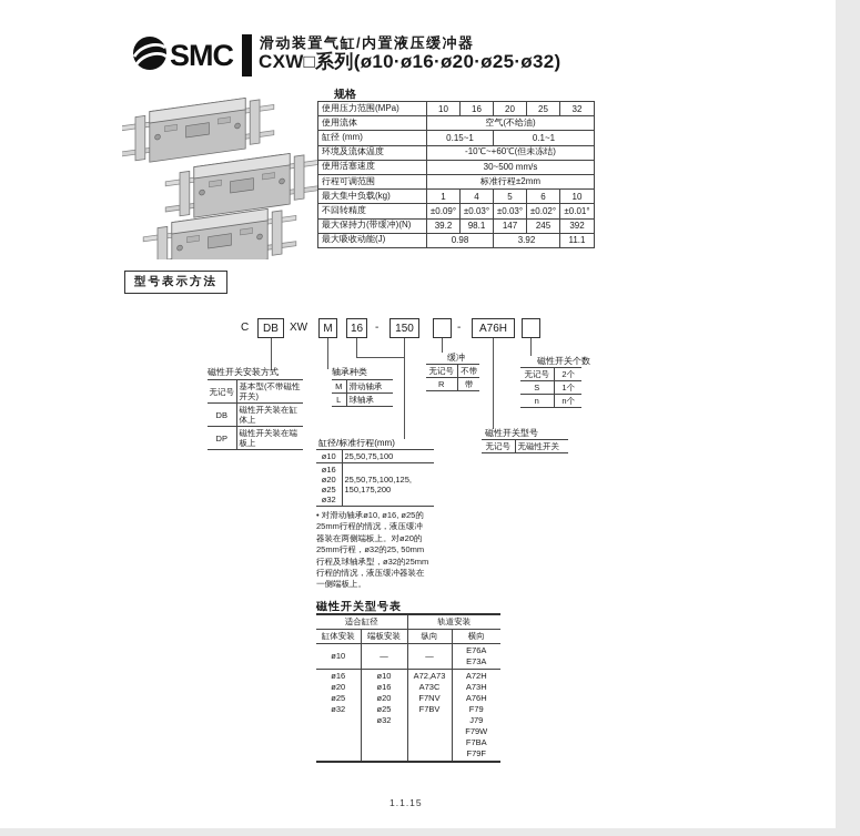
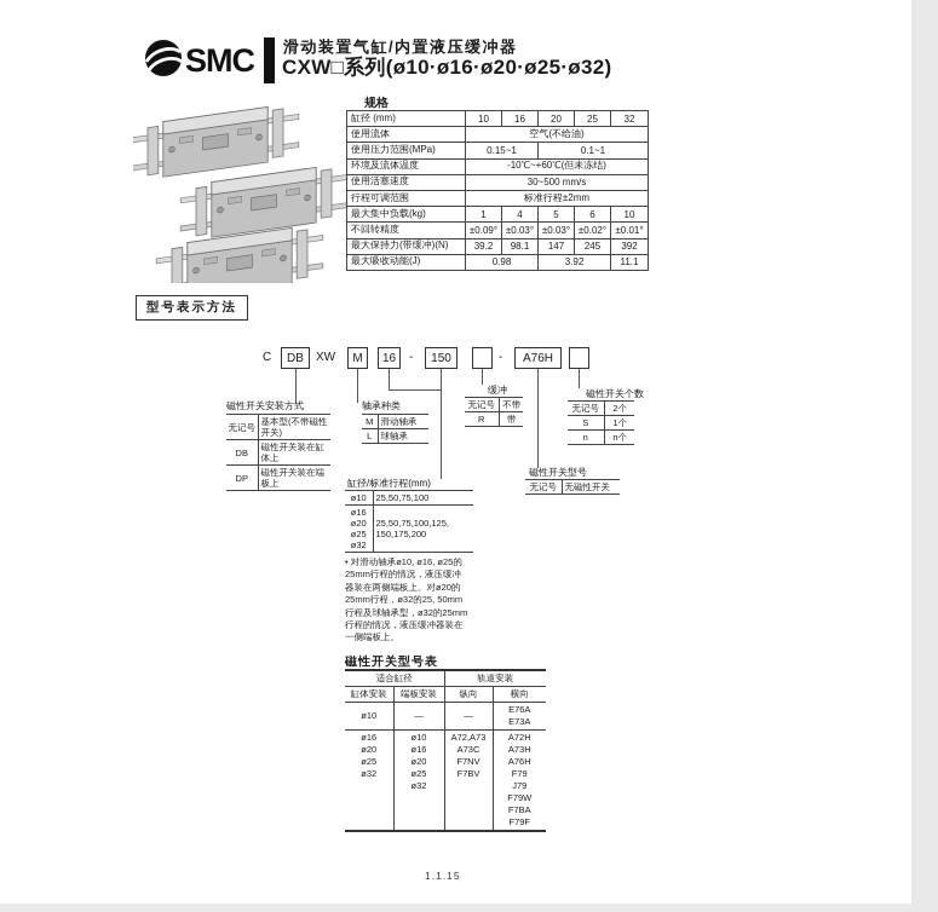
  SMC
  滑动装置气缸/内置液压缓冲器
  CXW□系列(ø10·ø16·ø20·ø25·ø32)
  规格
- 使用压力范围(MPa)	10	16	20	25	32
+ 缸径 (mm)	10	16	20	25	32
  使用流体	空气(不给油)
- 缸径 (mm)	0.15~1	0.1~1
+ 使用压力范围(MPa)	0.15~1	0.1~1
  环境及流体温度	-10℃~+60℃(但未冻结)
  使用活塞速度	30~500 mm/s
  行程可调范围	标准行程±2mm
  最大集中负载(kg)	1	4	5	6	10
  不回转精度	±0.09°	±0.03°	±0.03°	±0.02°	±0.01°
  最大保持力(带缓冲)(N)	39.2	98.1	147	245	392
  最大吸收动能(J)	0.98	3.92	11.1
  型号表示方法
  C
  DB
  XW
  M
  16
  -
  150
  -
  A76H
  磁性开关安装方式
  无记号	基本型(不带磁性开关)
  DB	磁性开关装在缸体上
  DP	磁性开关装在端板上
  轴承种类
  M	滑动轴承
  L	球轴承
  缓冲
  无记号	不带
  R	带
  磁性开关个数
  无记号	2个
  S	1个
  n	n个
  磁性开关型号
  无记号	无磁性开关
  缸径/标准行程(mm)
  ø10	25,50,75,100
  ø16 ø20 ø25 ø32	25,50,75,100,125, 150,175,200
  • 对滑动轴承ø10, ø16, ø25的
  25mm行程的情况，液压缓冲
  器装在两侧端板上。对ø20的
  25mm行程，ø32的25, 50mm
  行程及球轴承型，ø32的25mm
  行程的情况，液压缓冲器装在
  一侧端板上。
  磁性开关型号表
  适合缸径	轨道安装
  缸体安装	端板安装	纵向	横向
  ø10	—	—	E76A E73A
  ø16 ø20 ø25 ø32	ø10 ø16 ø20 ø25 ø32	A72,A73 A73C F7NV F7BV	A72H A73H A76H F79 J79 F79W F7BA F79F
  1.1.15
